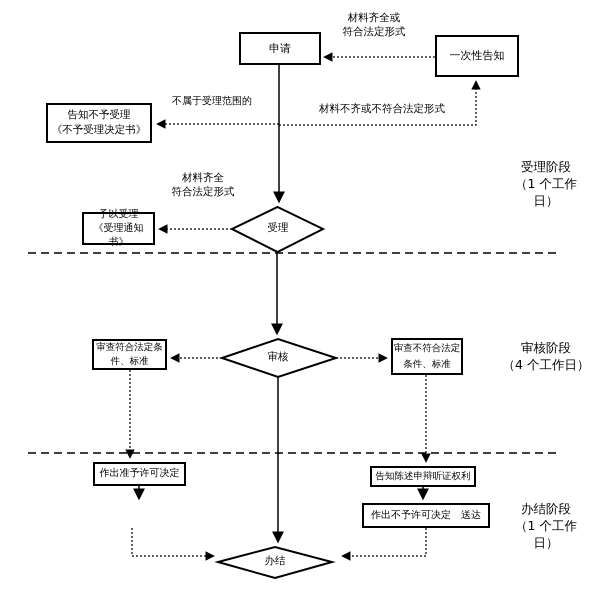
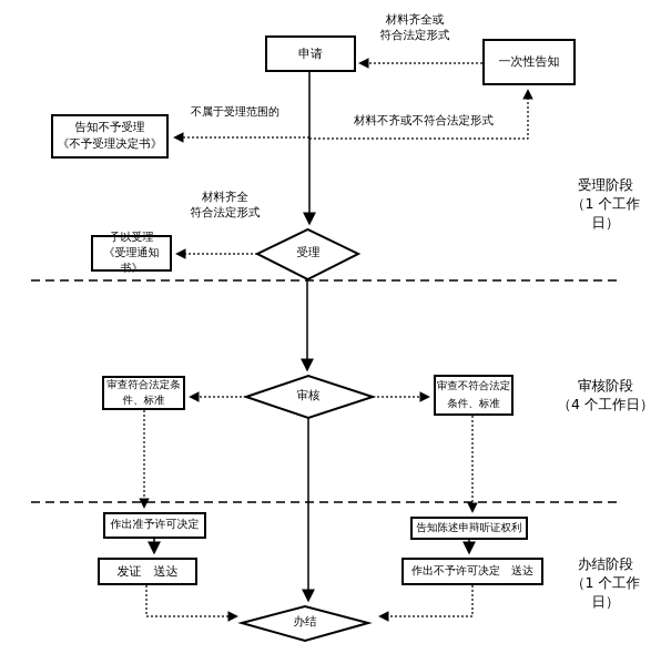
  申请
  一次性告知
  告知不予受理
  《不予受理决定书》
  予以受理
  《受理通知书》
  审查符合法定条
  件、标准
  审查不符合法定
  条件、标准
  作出准予许可决定
+ 发证 送达
  告知陈述申辩听证权利
  作出不予许可决定 送达
  受理
  审核
  办结
  材料齐全或
  符合法定形式
  不属于受理范围的
  材料不齐或不符合法定形式
  材料齐全
  符合法定形式
  受理阶段
  （1 个工作
  日）
  审核阶段
  （4 个工作日）
  办结阶段
  （1 个工作
  日）
